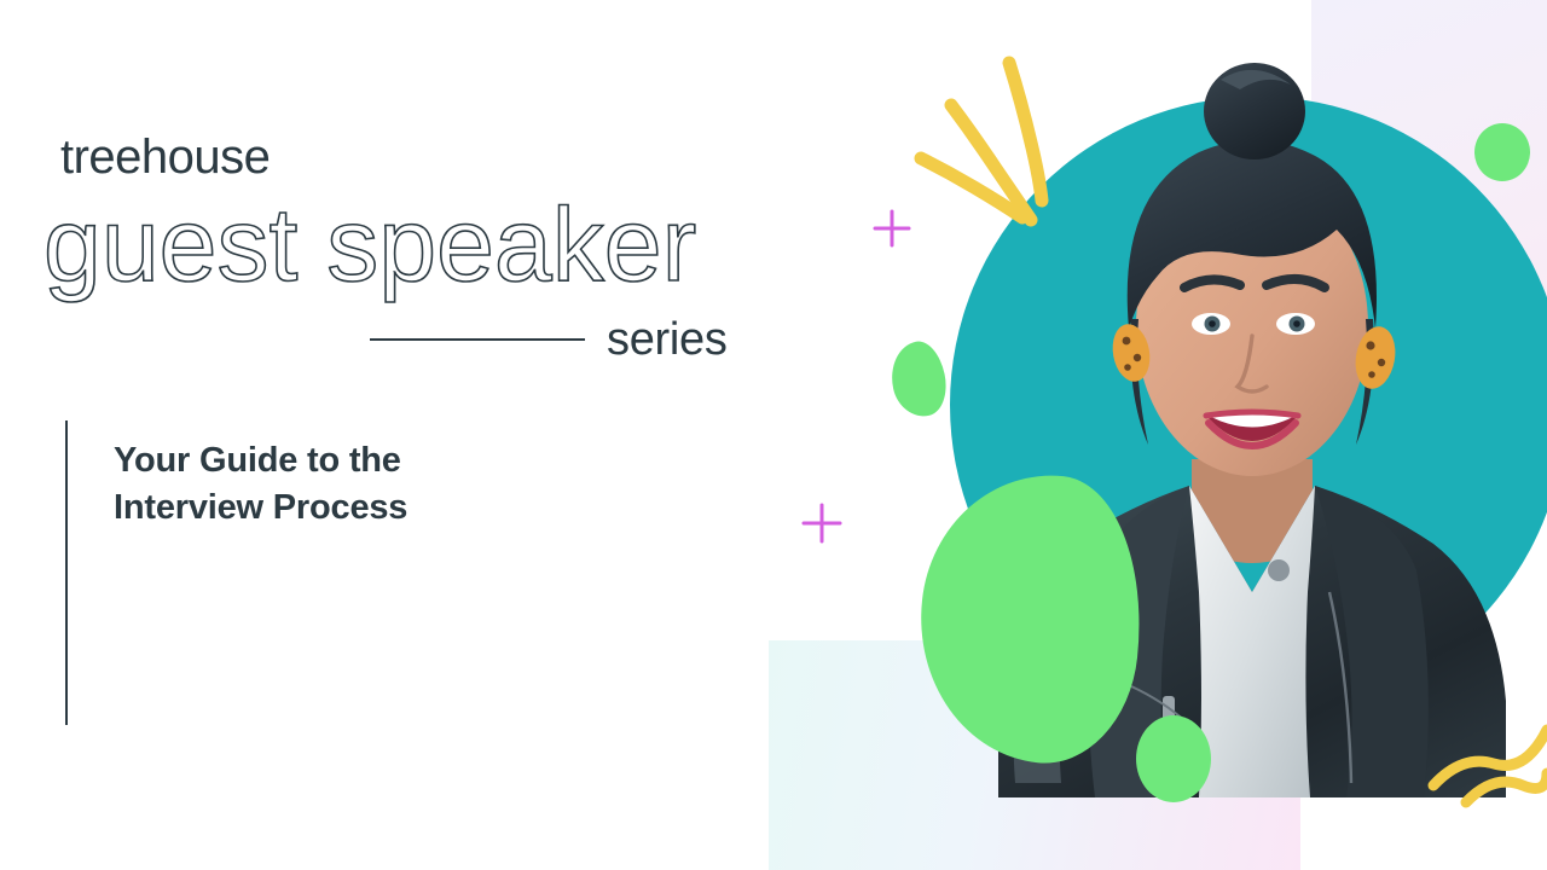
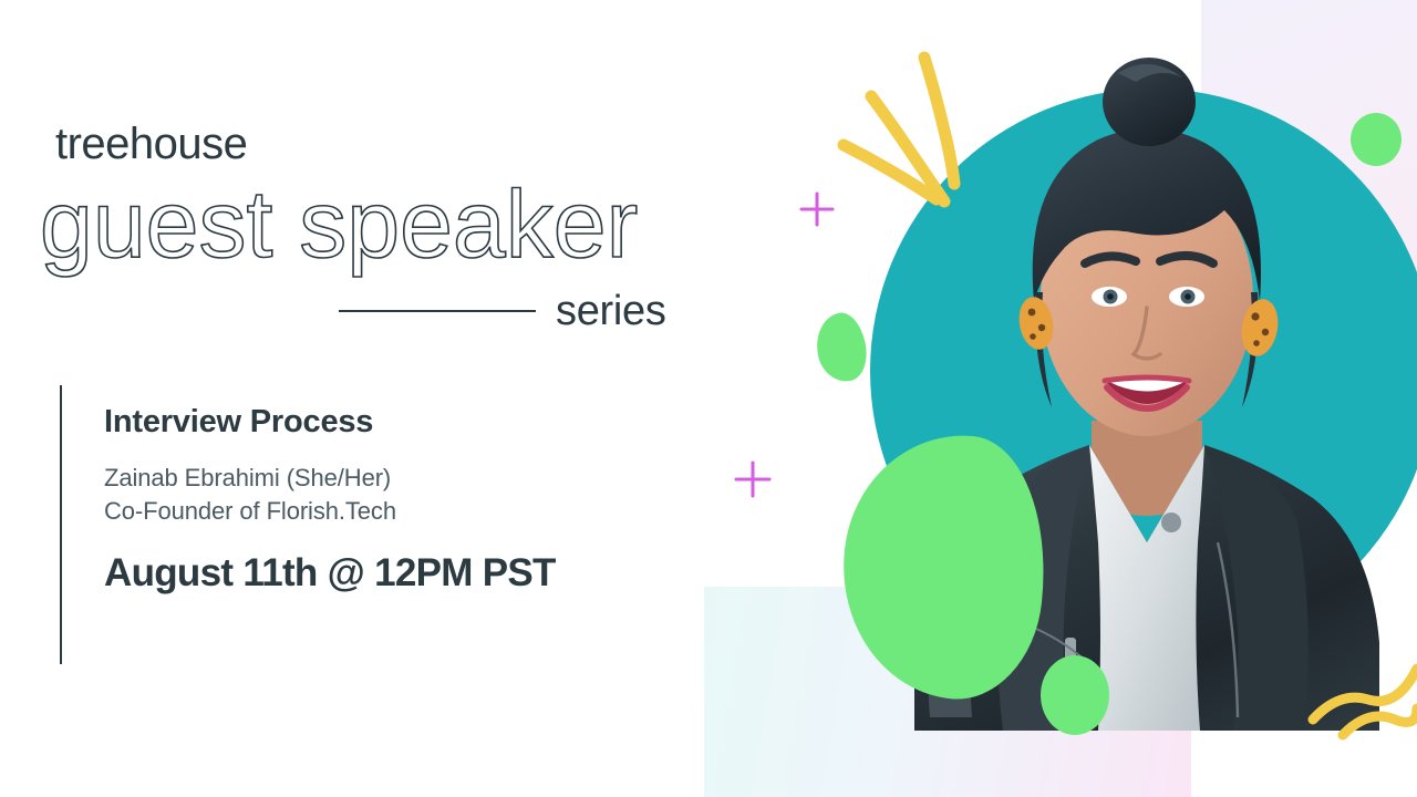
  treehouse
  guest speaker
  series
- Your Guide to the
  Interview Process
+ Zainab Ebrahimi (She/Her)
+ Co-Founder of Florish.Tech
+ August 11th @ 12PM PST
